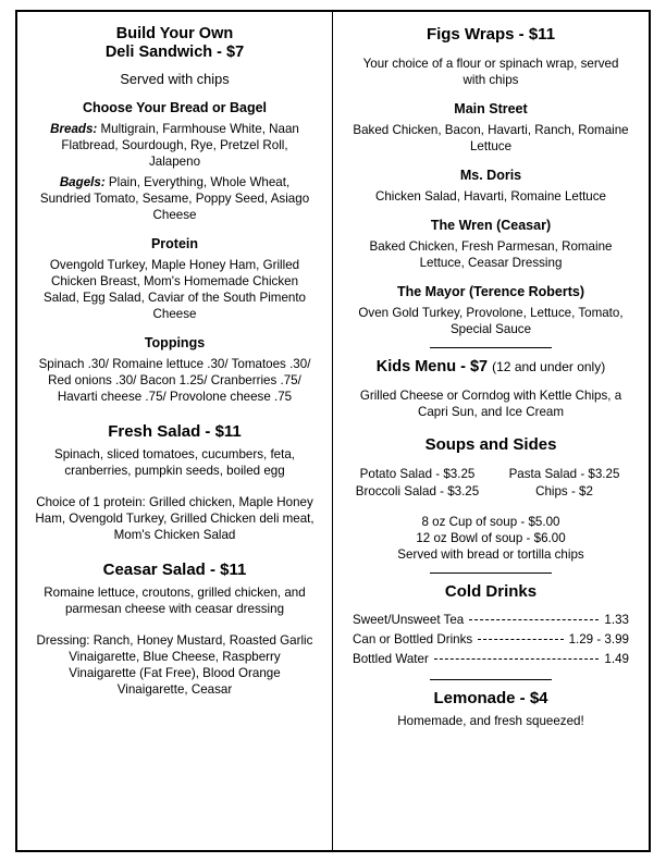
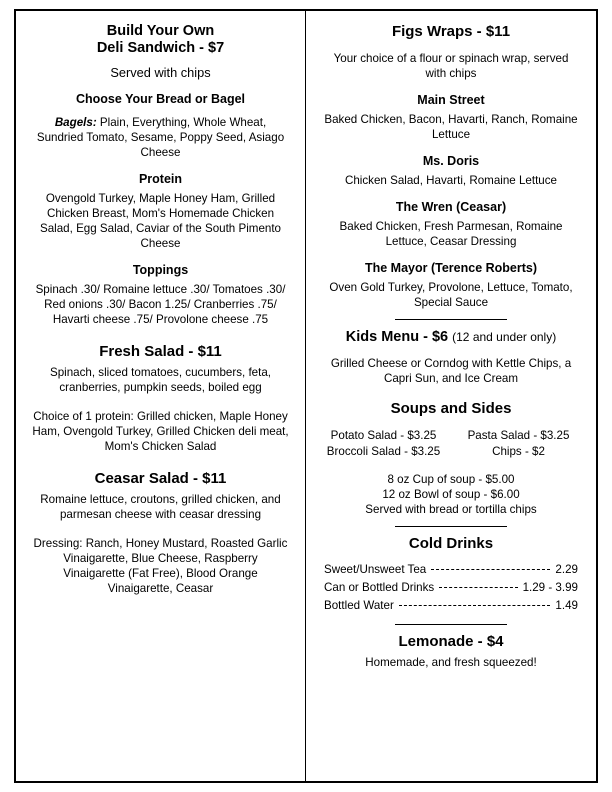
  Build Your Own
  Deli Sandwich - $7
  Served with chips
  Choose Your Bread or Bagel
- Breads: Multigrain, Farmhouse White, Naan Flatbread, Sourdough, Rye, Pretzel Roll, Jalapeno
  Bagels: Plain, Everything, Whole Wheat, Sundried Tomato, Sesame, Poppy Seed, Asiago Cheese
  Protein
  Ovengold Turkey, Maple Honey Ham, Grilled Chicken Breast, Mom's Homemade Chicken Salad, Egg Salad, Caviar of the South Pimento Cheese
  Toppings
  Spinach .30/ Romaine lettuce .30/ Tomatoes .30/
  Red onions .30/ Bacon 1.25/ Cranberries .75/ Havarti cheese .75/ Provolone cheese .75
  Fresh Salad - $11
  Spinach, sliced tomatoes, cucumbers, feta, cranberries, pumpkin seeds, boiled egg
  Choice of 1 protein: Grilled chicken, Maple Honey Ham, Ovengold Turkey, Grilled Chicken deli meat, Mom's Chicken Salad
  Ceasar Salad - $11
  Romaine lettuce, croutons, grilled chicken, and parmesan cheese with ceasar dressing
  Dressing: Ranch, Honey Mustard, Roasted Garlic Vinaigarette, Blue Cheese, Raspberry Vinaigarette (Fat Free), Blood Orange Vinaigarette, Ceasar
  Figs Wraps - $11
  Your choice of a flour or spinach wrap, served with chips
  Main Street
  Baked Chicken, Bacon, Havarti, Ranch, Romaine Lettuce
  Ms. Doris
  Chicken Salad, Havarti, Romaine Lettuce
  The Wren (Ceasar)
  Baked Chicken, Fresh Parmesan, Romaine Lettuce, Ceasar Dressing
  The Mayor (Terence Roberts)
  Oven Gold Turkey, Provolone, Lettuce, Tomato, Special Sauce
- Kids Menu - $7 (12 and under only)
+ Kids Menu - $6 (12 and under only)
  Grilled Cheese or Corndog with Kettle Chips, a Capri Sun, and Ice Cream
  Soups and Sides
  Potato Salad - $3.25
  Pasta Salad - $3.25
  Broccoli Salad - $3.25
  Chips - $2
  8 oz Cup of soup - $5.00
  12 oz Bowl of soup - $6.00
  Served with bread or tortilla chips
  Cold Drinks
  Sweet/Unsweet Tea
- 1.33
+ 2.29
  Can or Bottled Drinks
  1.29 - 3.99
  Bottled Water
  1.49
  Lemonade - $4
  Homemade, and fresh squeezed!
